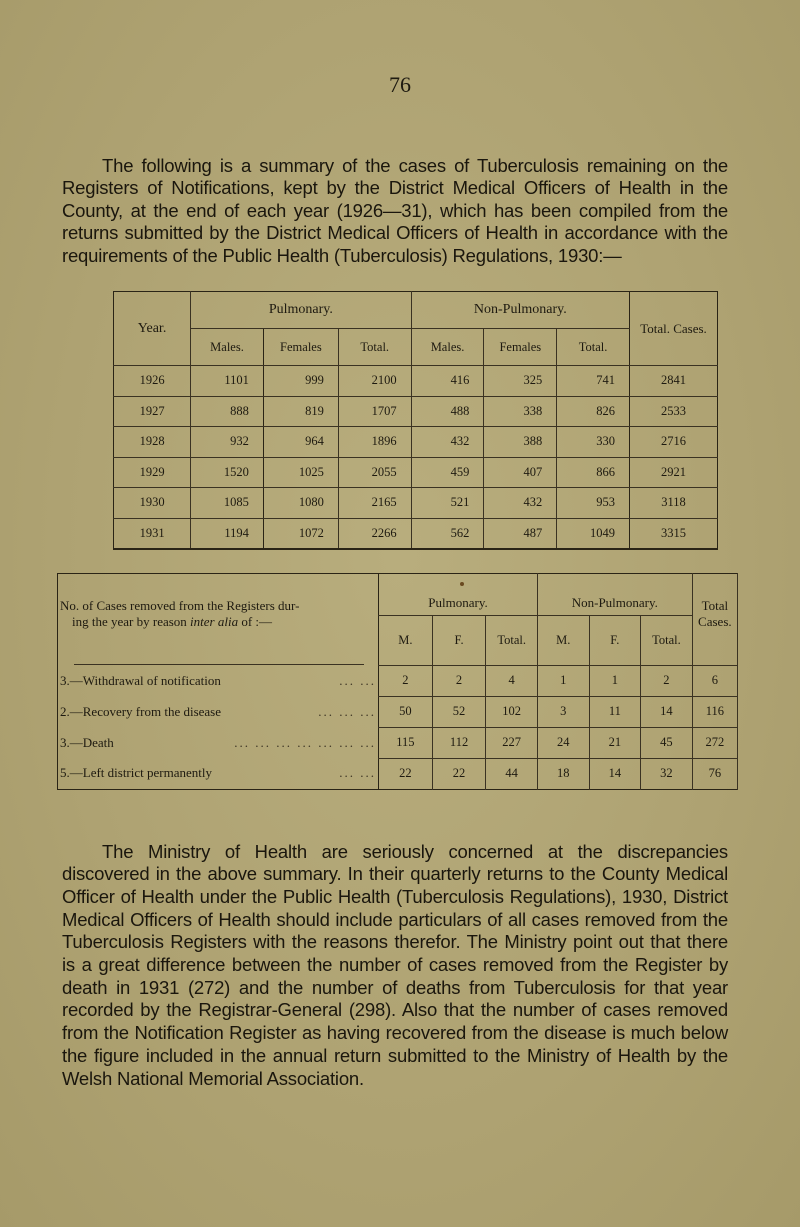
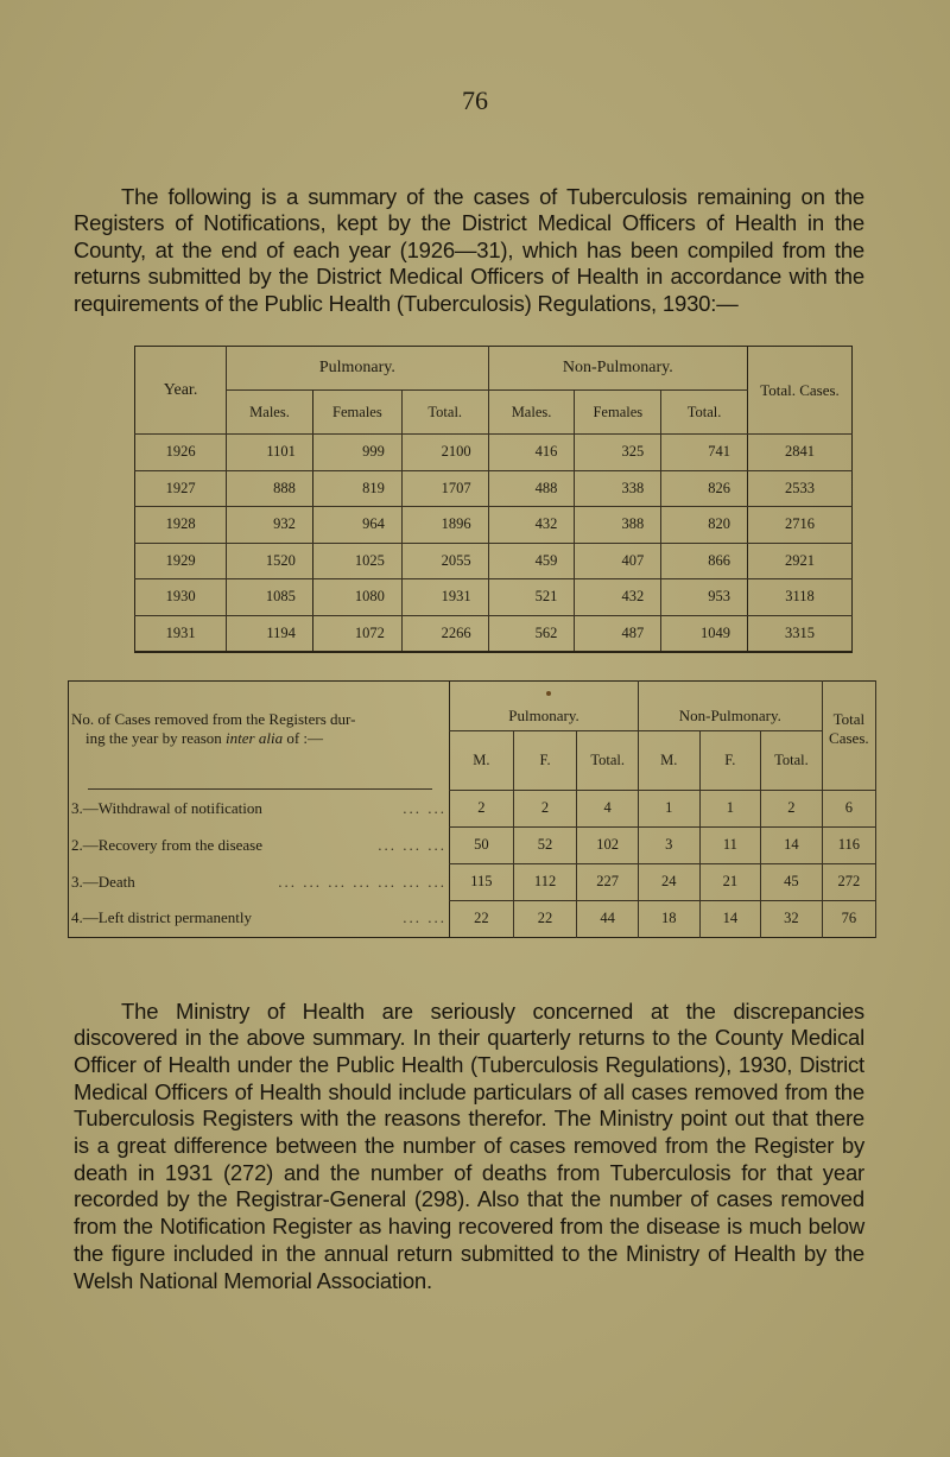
  76
  The following is a summary of the cases of Tuberculosis remaining on the Registers of Notifications, kept by the District Medical Officers of Health in the County, at the end of each year (1926—31), which has been compiled from the returns submitted by the District Medical Officers of Health in accordance with the requirements of the Public Health (Tuberculosis) Regulations, 1930:—
  Year.	Pulmonary.	Non-Pulmonary.	Total. Cases.
  Males.	Females	Total.	Males.	Females	Total.
  1926	1101	999	2100	416	325	741	2841
  1927	888	819	1707	488	338	826	2533
- 1928	932	964	1896	432	388	330	2716
+ 1928	932	964	1896	432	388	820	2716
  1929	1520	1025	2055	459	407	866	2921
- 1930	1085	1080	2165	521	432	953	3118
+ 1930	1085	1080	1931	521	432	953	3118
  1931	1194	1072	2266	562	487	1049	3315
  No. of Cases removed from the Registers dur- ing the year by reason inter alia of :—	Pulmonary.	Non-Pulmonary.	TotalCases.
  M.	F.	Total.	M.	F.	Total.
  3.—Withdrawal of notification ... ...	2	2	4	1	1	2	6
  2.—Recovery from the disease ... ... ...	50	52	102	3	11	14	116
  3.—Death ... ... ... ... ... ... ...	115	112	227	24	21	45	272
- 5.—Left district permanently ... ...	22	22	44	18	14	32	76
+ 4.—Left district permanently ... ...	22	22	44	18	14	32	76
  The Ministry of Health are seriously concerned at the discrepancies discovered in the above summary. In their quarterly returns to the County Medical Officer of Health under the Public Health (Tuberculosis Regulations), 1930, District Medical Officers of Health should include particulars of all cases removed from the Tuberculosis Registers with the reasons therefor. The Ministry point out that there is a great difference between the number of cases removed from the Register by death in 1931 (272) and the number of deaths from Tuberculosis for that year recorded by the Registrar-General (298). Also that the number of cases removed from the Notification Register as having recovered from the disease is much below the figure included in the annual return submitted to the Ministry of Health by the Welsh National Memorial Association.
